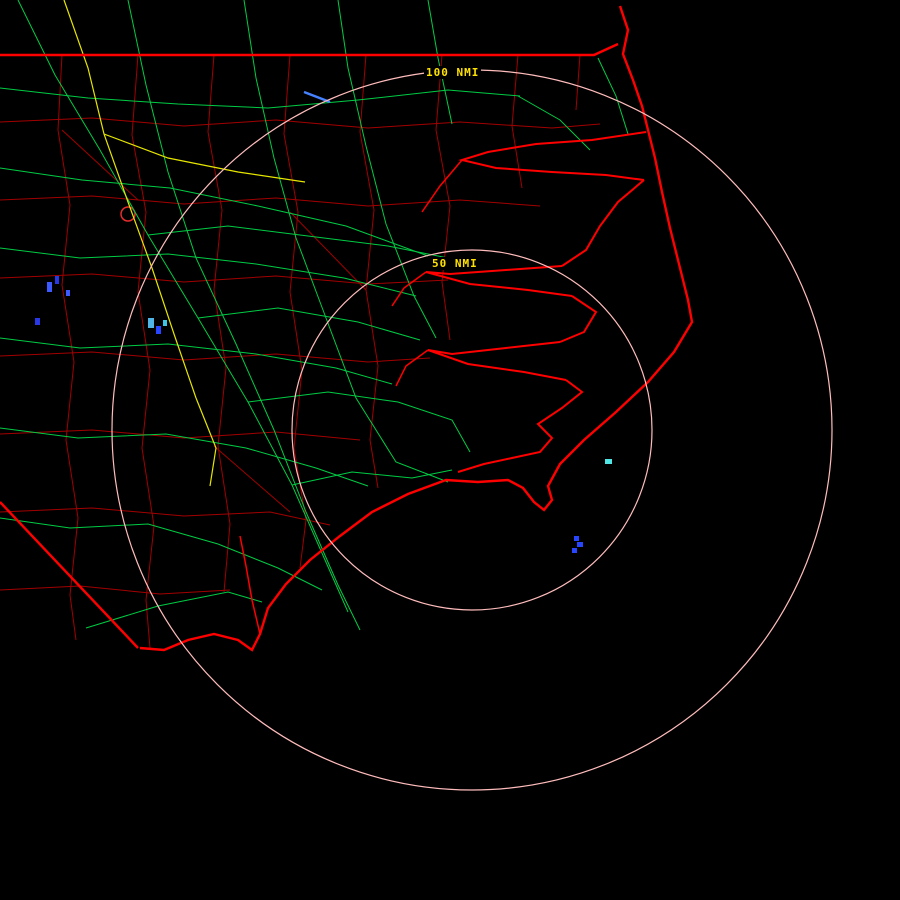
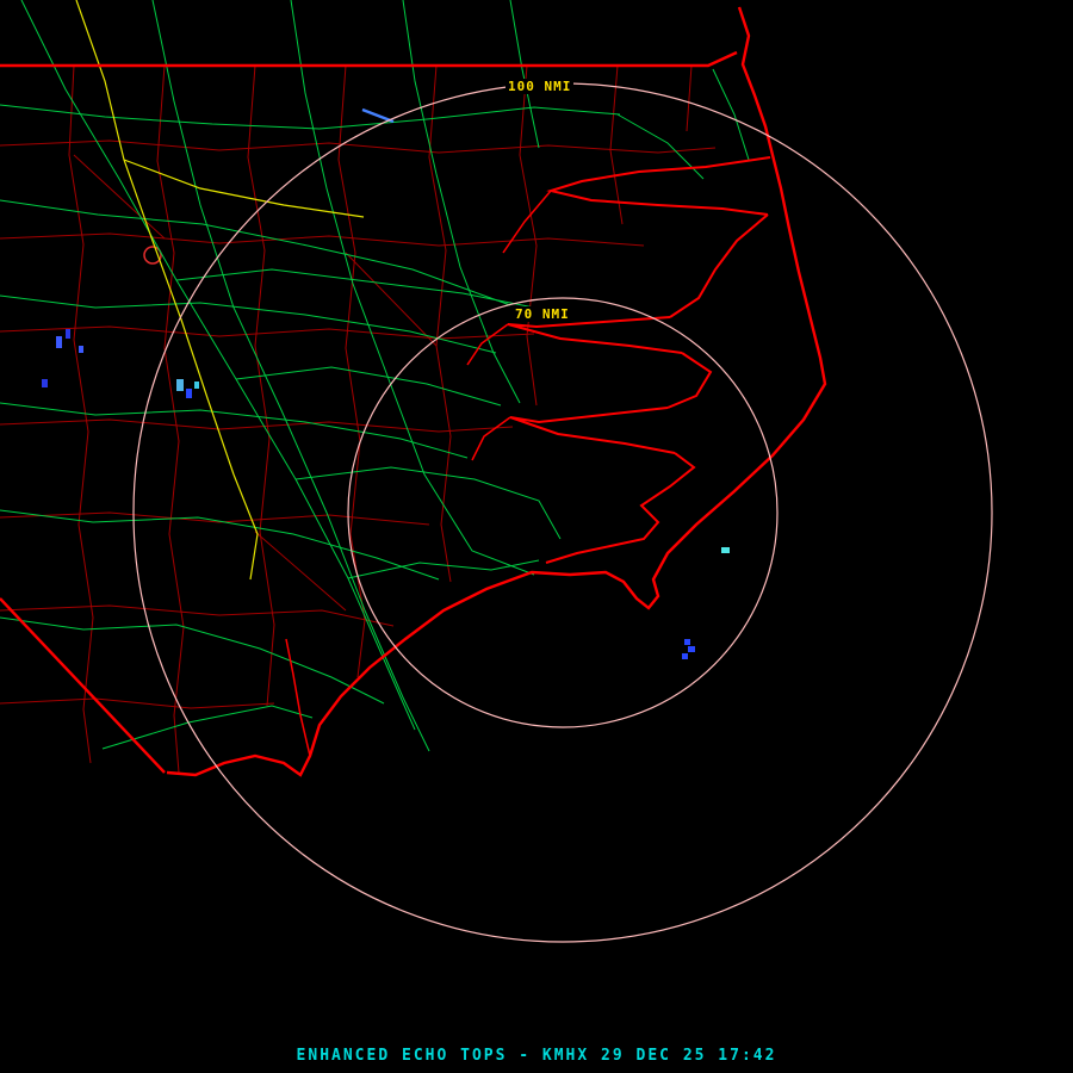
- 50 NMI
+ 70 NMI
  100 NMI
+ ENHANCED ECHO TOPS - KMHX 29 DEC 25 17:42
